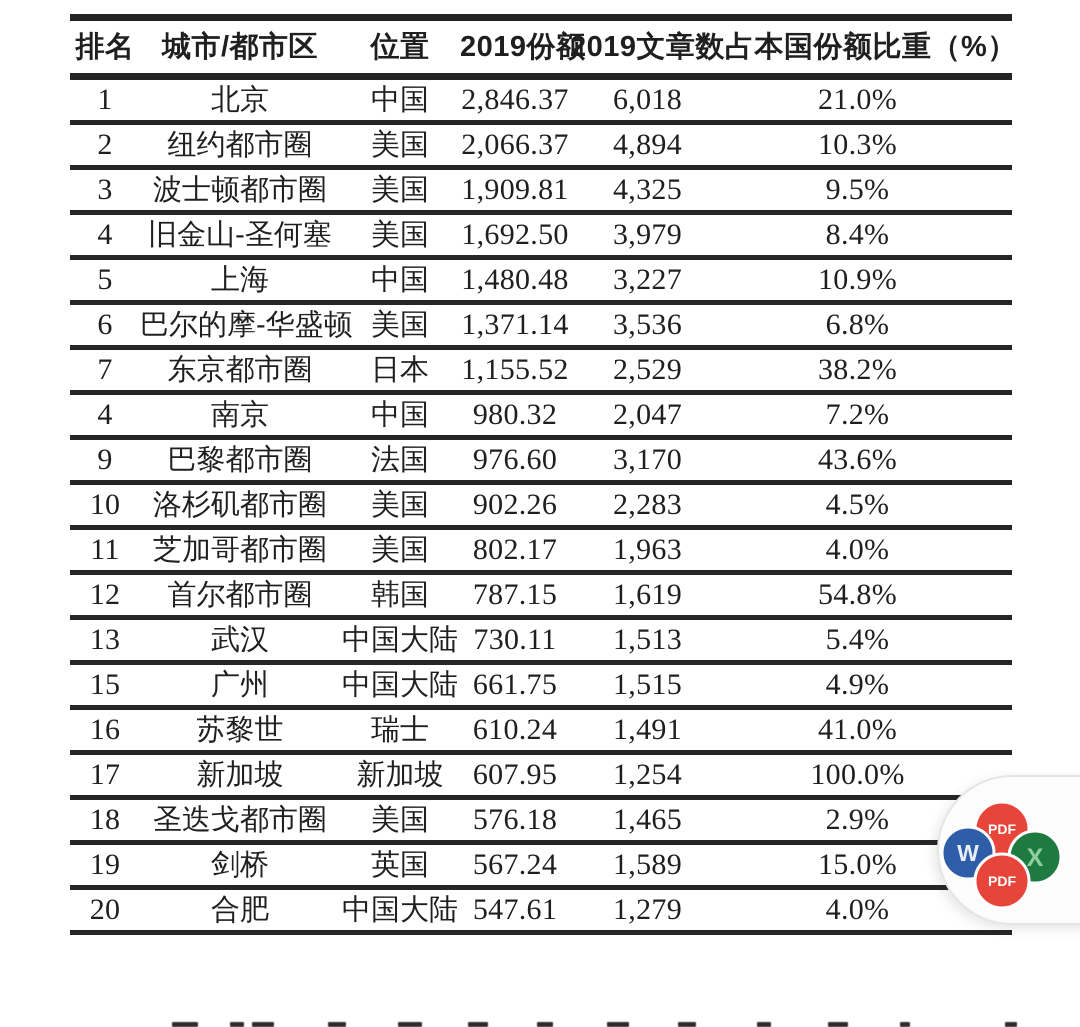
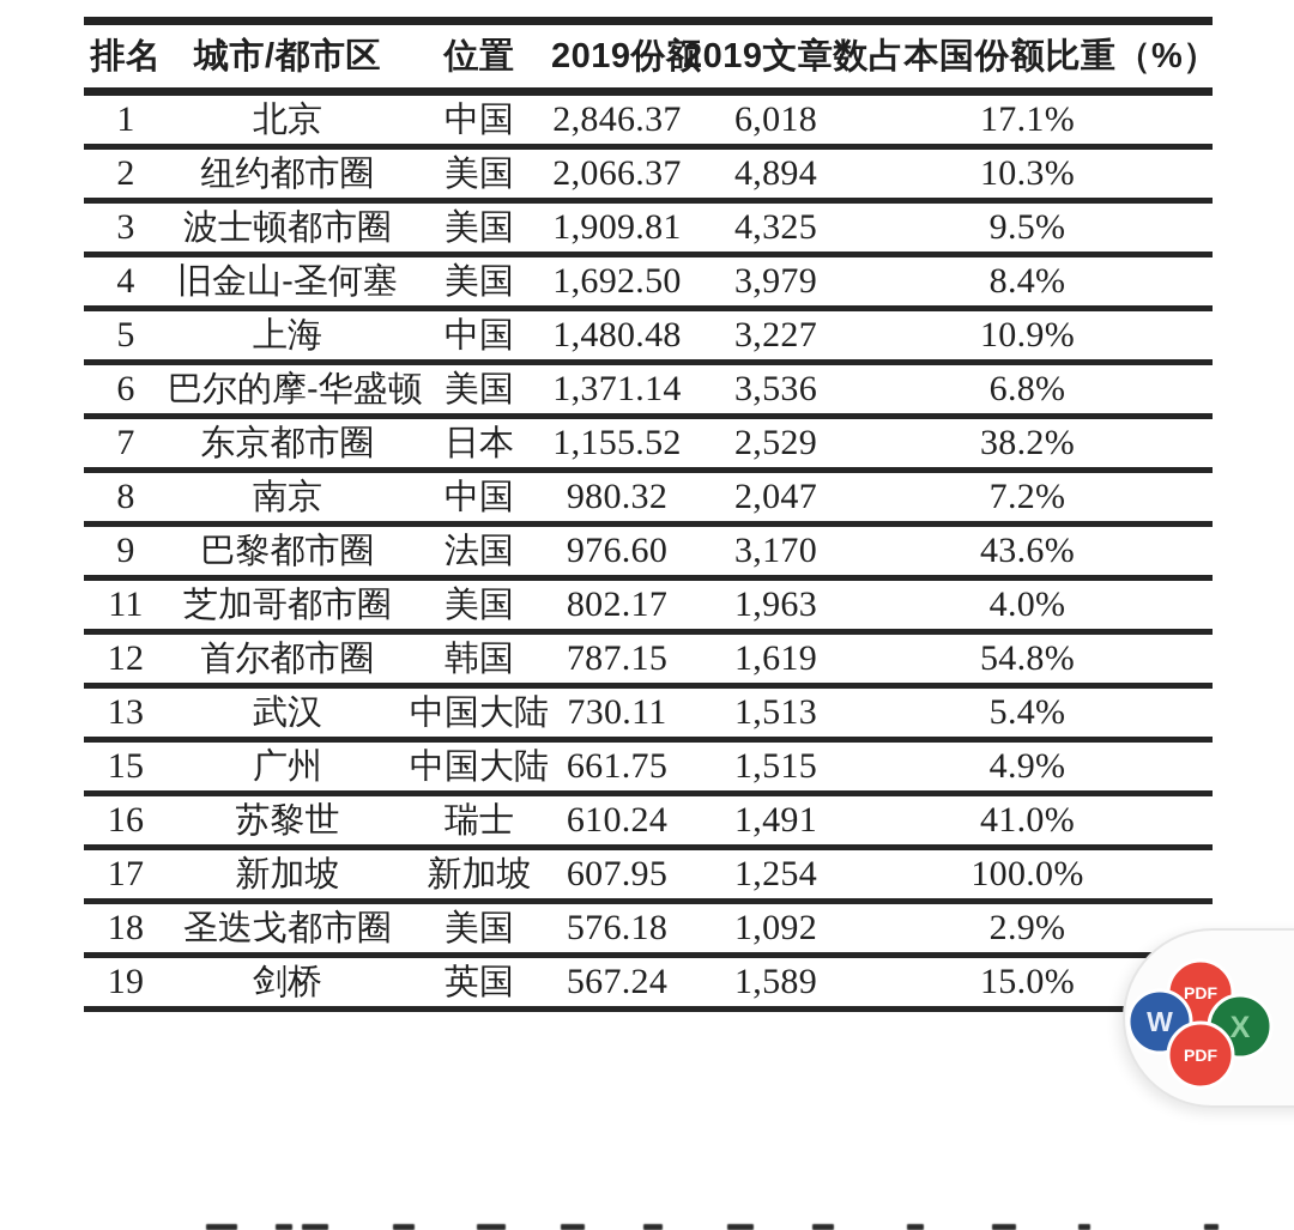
  排名	城市/都市区	位置	2019份	2019文章数	占本国份额比重（%）
- 1	北京	中国	2,846.37	6,018	21.0%
+ 1	北京	中国	2,846.37	6,018	17.1%
  2	纽约都市圈	美国	2,066.37	4,894	10.3%
  3	波士顿都市圈	美国	1,909.81	4,325	9.5%
  4	旧金山-圣何塞	美国	1,692.50	3,979	8.4%
  5	上海	中国	1,480.48	3,227	10.9%
  6	巴尔的摩-华盛顿	美国	1,371.14	3,536	6.8%
  7	东京都市圈	日本	1,155.52	2,529	38.2%
- 4	南京	中国	980.32	2,047	7.2%
+ 8	南京	中国	980.32	2,047	7.2%
  9	巴黎都市圈	法国	976.60	3,170	43.6%
- 10	洛杉矶都市圈	美国	902.26	2,283	4.5%
  11	芝加哥都市圈	美国	802.17	1,963	4.0%
  12	首尔都市圈	韩国	787.15	1,619	54.8%
  13	武汉	中国大陆	730.11	1,513	5.4%
  15	广州	中国大陆	661.75	1,515	4.9%
  16	苏黎世	瑞士	610.24	1,491	41.0%
  17	新加坡	新加坡	607.95	1,254	100.0%
- 18	圣迭戈都市圈	美国	576.18	1,465	2.9%
+ 18	圣迭戈都市圈	美国	576.18	1,092	2.9%
  19	剑桥	英国	567.24	1,589	15.0%
- 20	合肥	中国大陆	547.61	1,279	4.0%
  PDF
  W
  X
  PDF
